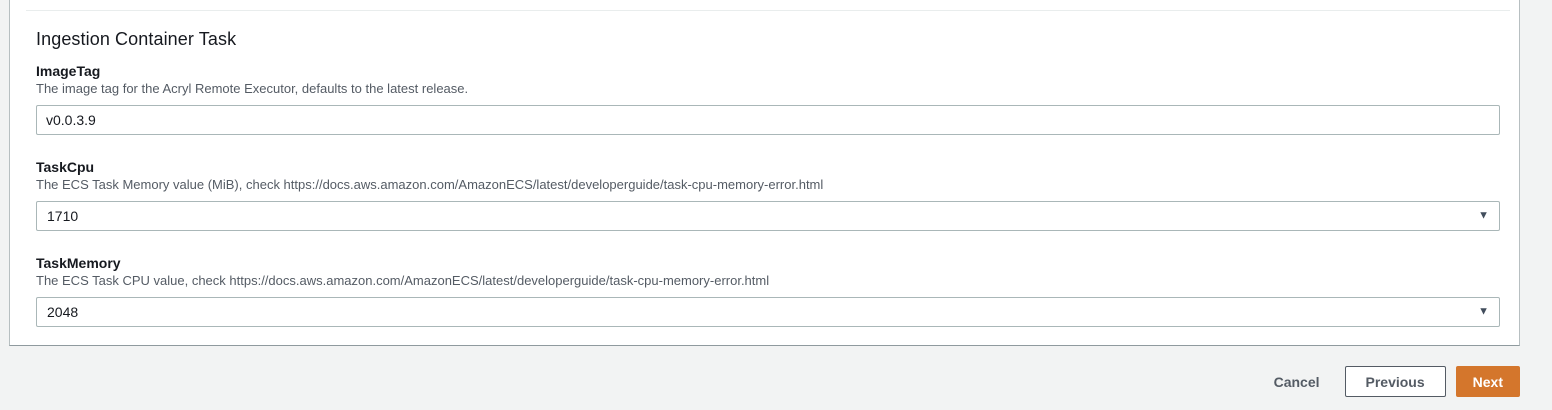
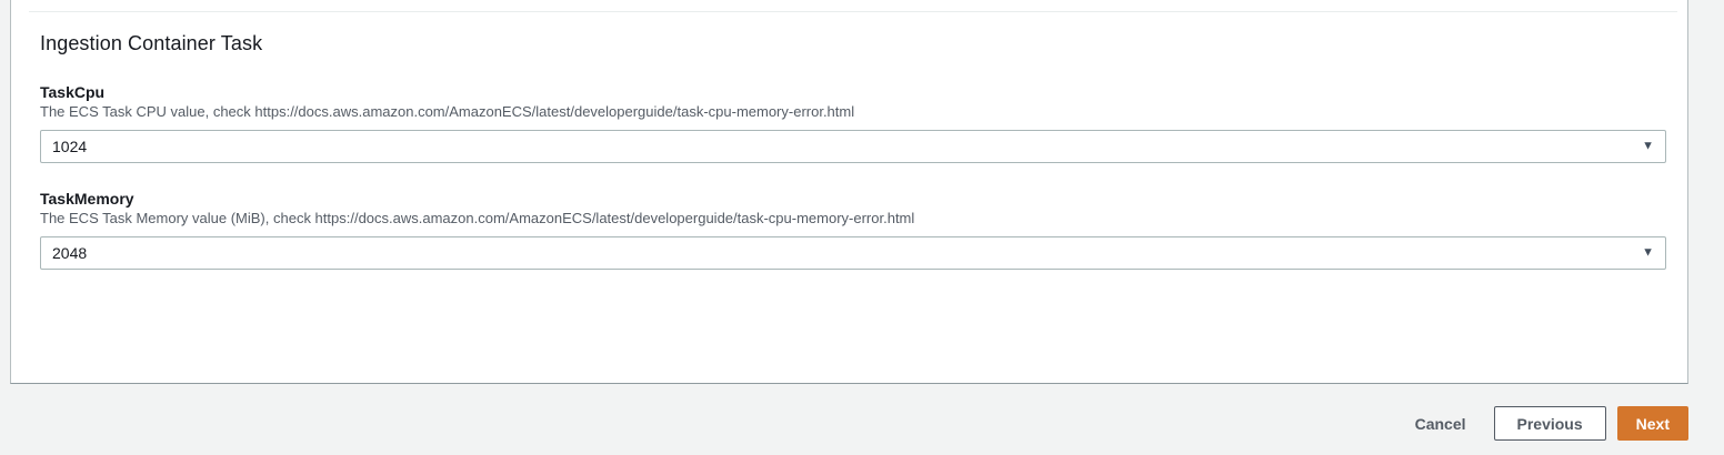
  Ingestion Container Task
- ImageTag
- The image tag for the Acryl Remote Executor, defaults to the latest release.
- v0.0.3.9
  TaskCpu
- The ECS Task Memory value (MiB), check https://docs.aws.amazon.com/AmazonECS/latest/developerguide/task-cpu-memory-error.html
+ The ECS Task CPU value, check https://docs.aws.amazon.com/AmazonECS/latest/developerguide/task-cpu-memory-error.html
- 1710
+ 1024
  ▼
  TaskMemory
- The ECS Task CPU value, check https://docs.aws.amazon.com/AmazonECS/latest/developerguide/task-cpu-memory-error.html
+ The ECS Task Memory value (MiB), check https://docs.aws.amazon.com/AmazonECS/latest/developerguide/task-cpu-memory-error.html
  2048
  ▼
  Cancel
  Previous
  Next
